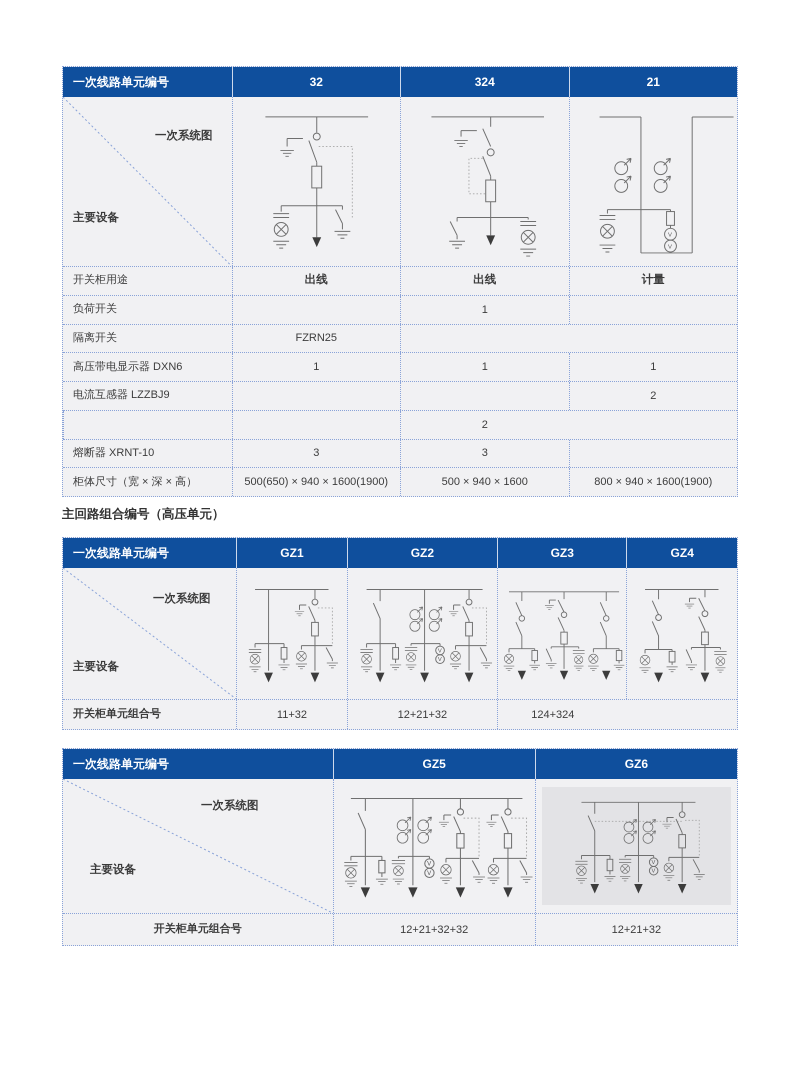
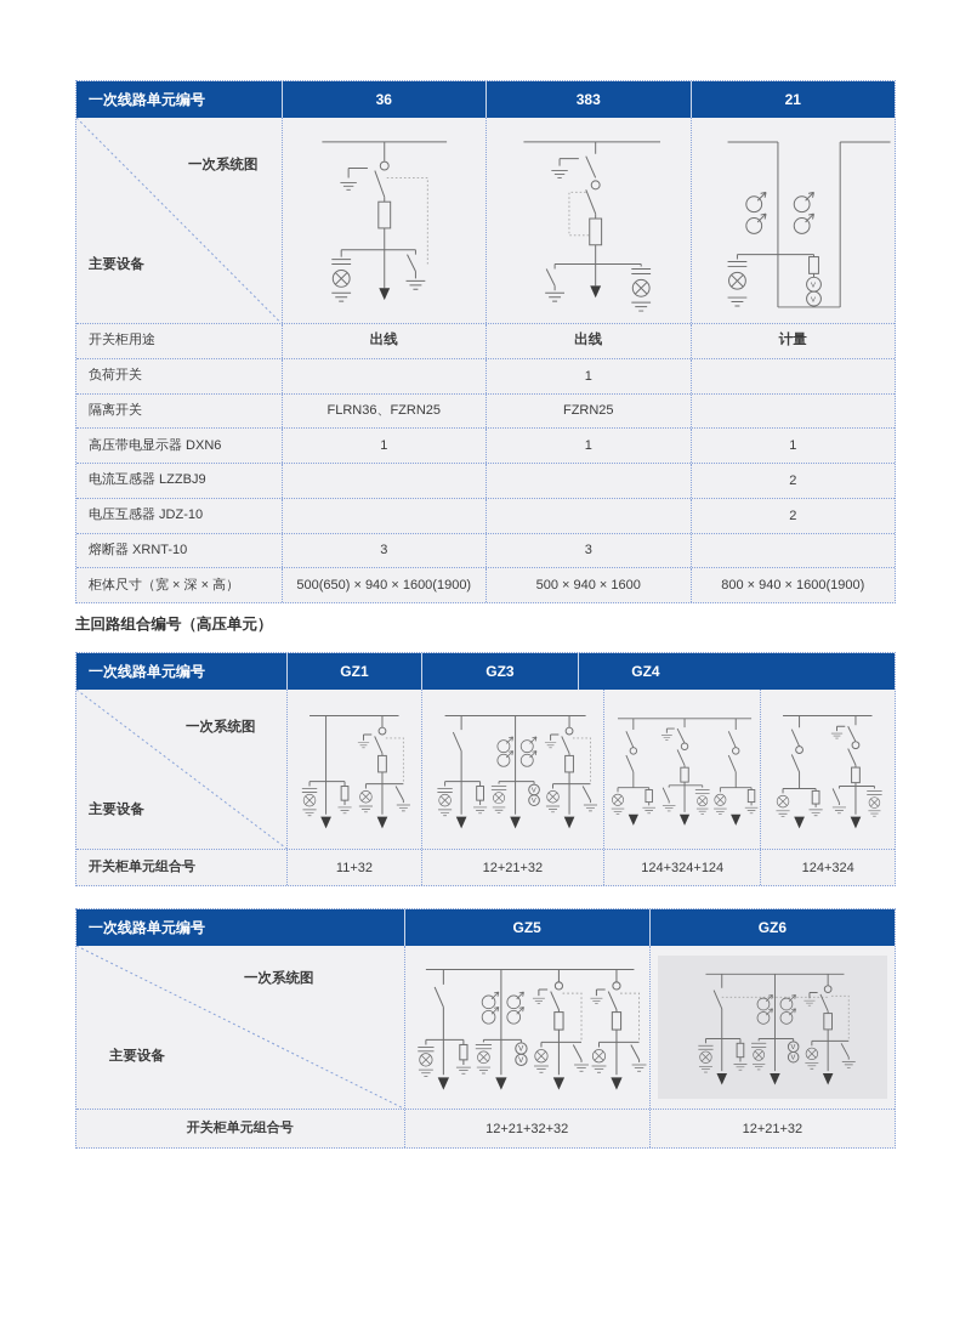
  一次线路单元编号
- 32
+ 36
- 324
+ 383
  21
  一次系统图
  主要设备
  开关柜用途
  出线
  出线
  计量
  负荷开关
  1
  隔离开关
+ FLRN36、FZRN25
  FZRN25
  高压带电显示器 DXN6
  1
  1
  1
  电流互感器 LZZBJ9
  2
+ 电压互感器 JDZ-10
  2
  熔断器 XRNT-10
  3
  3
  柜体尺寸（宽 × 深 × 高）
  500(650) × 940 × 1600(1900)
  500 × 940 × 1600
  800 × 940 × 1600(1900)
  主回路组合编号（高压单元）
  一次线路单元编号
  GZ1
- GZ2
  GZ3
  GZ4
  一次系统图
  主要设备
  开关柜单元组合号
  11+32
  12+21+32
+ 124+324+124
  124+324
  一次线路单元编号
  GZ5
  GZ6
  一次系统图
  主要设备
  开关柜单元组合号
  12+21+32+32
  12+21+32
